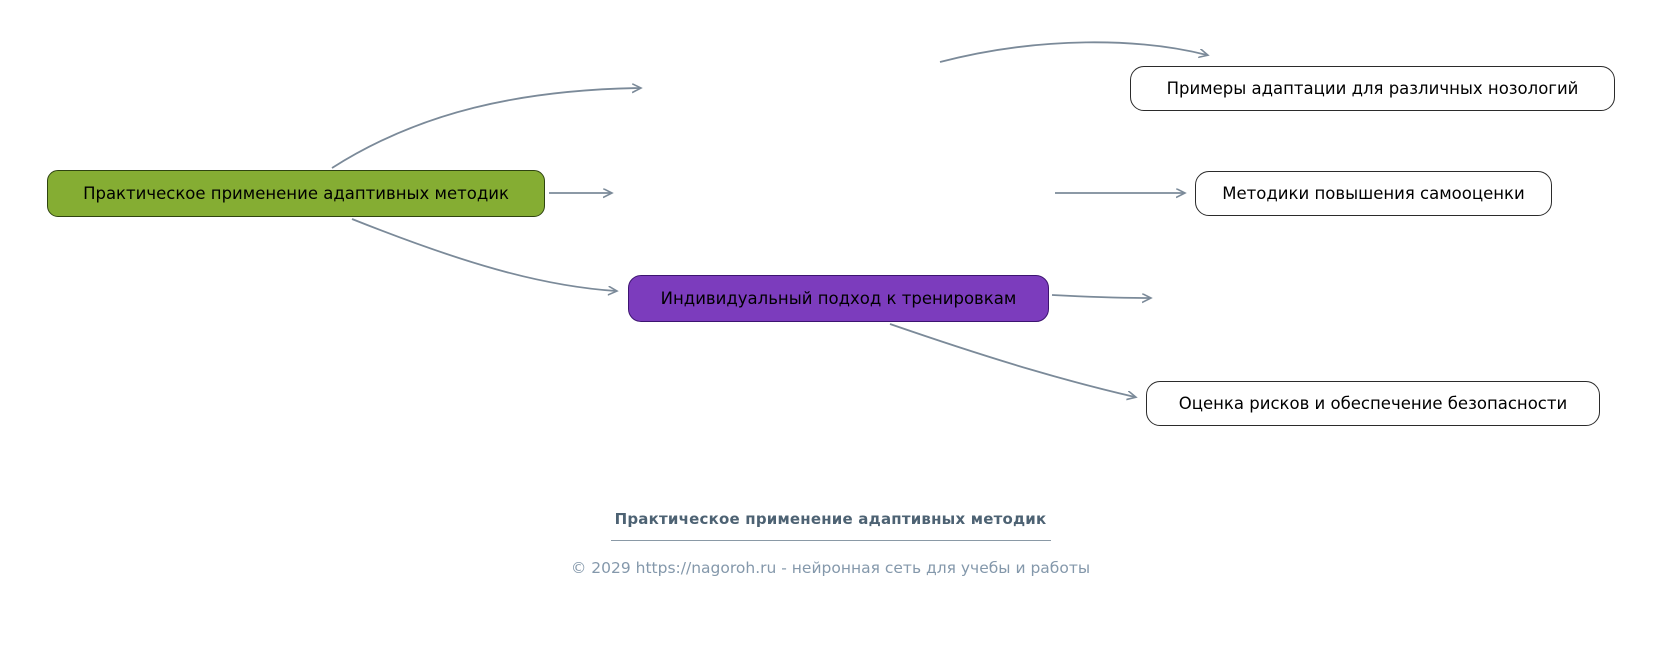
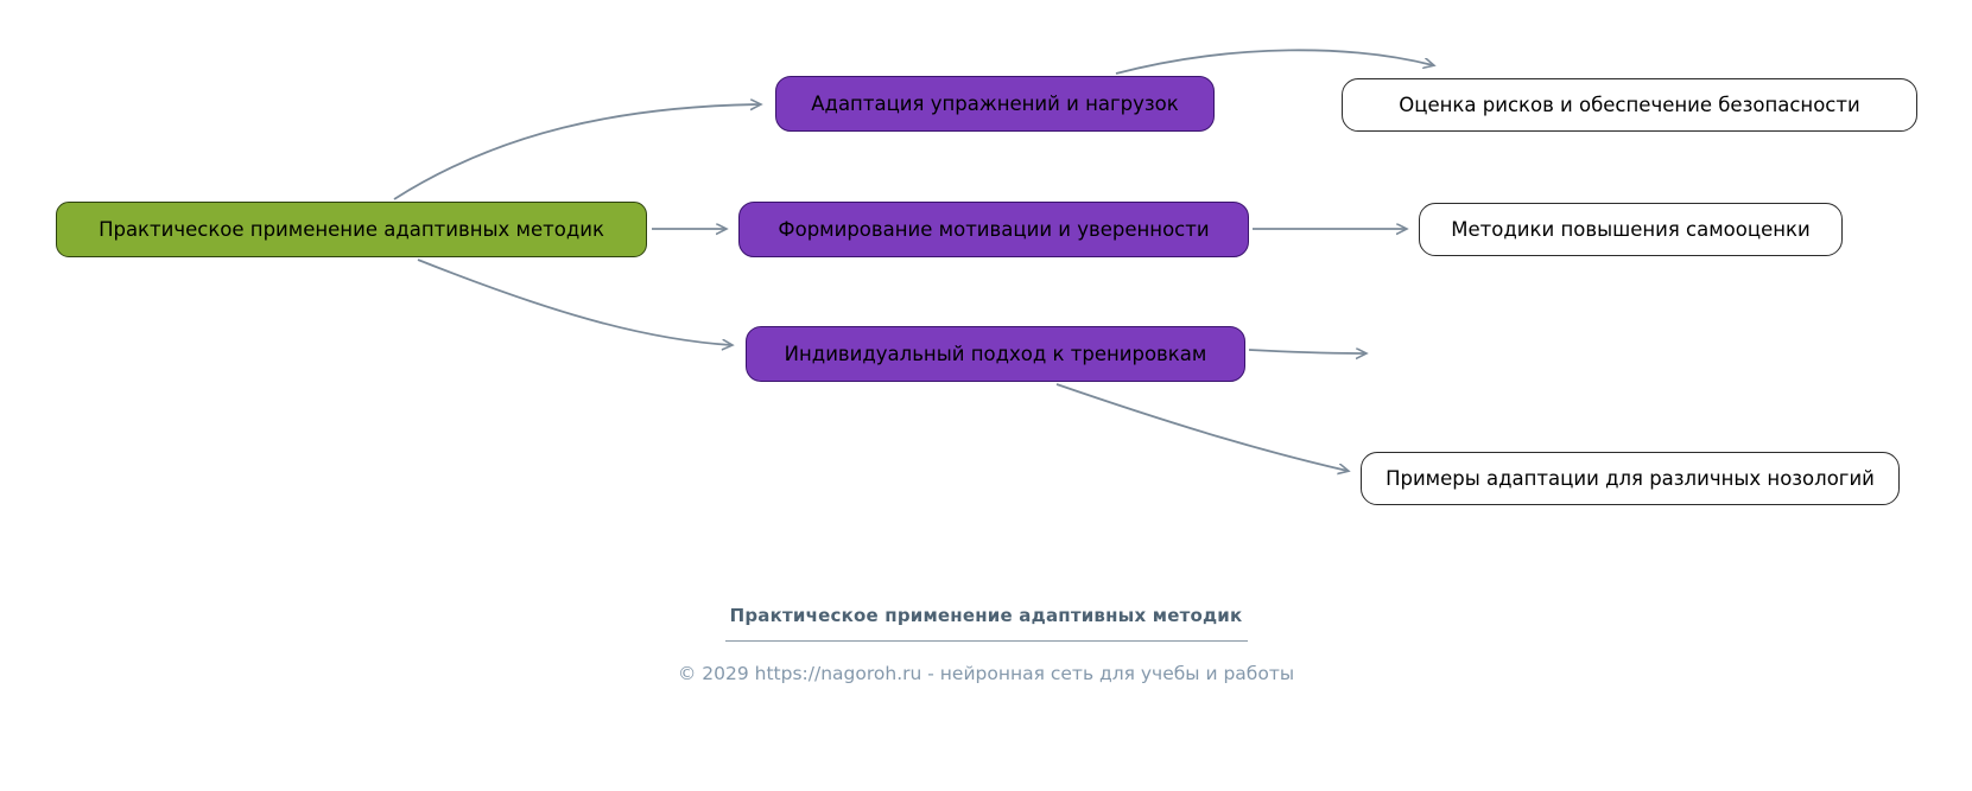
  Практическое применение адаптивных методик
+ Адаптация упражнений и нагрузок
+ Формирование мотивации и уверенности
  Индивидуальный подход к тренировкам
- Примеры адаптации для различных нозологий
+ Оценка рисков и обеспечение безопасности
  Методики повышения самооценки
- Оценка рисков и обеспечение безопасности
+ Примеры адаптации для различных нозологий
  Практическое применение адаптивных методик
  © 2029 https://nagoroh.ru - нейронная сеть для учебы и работы
